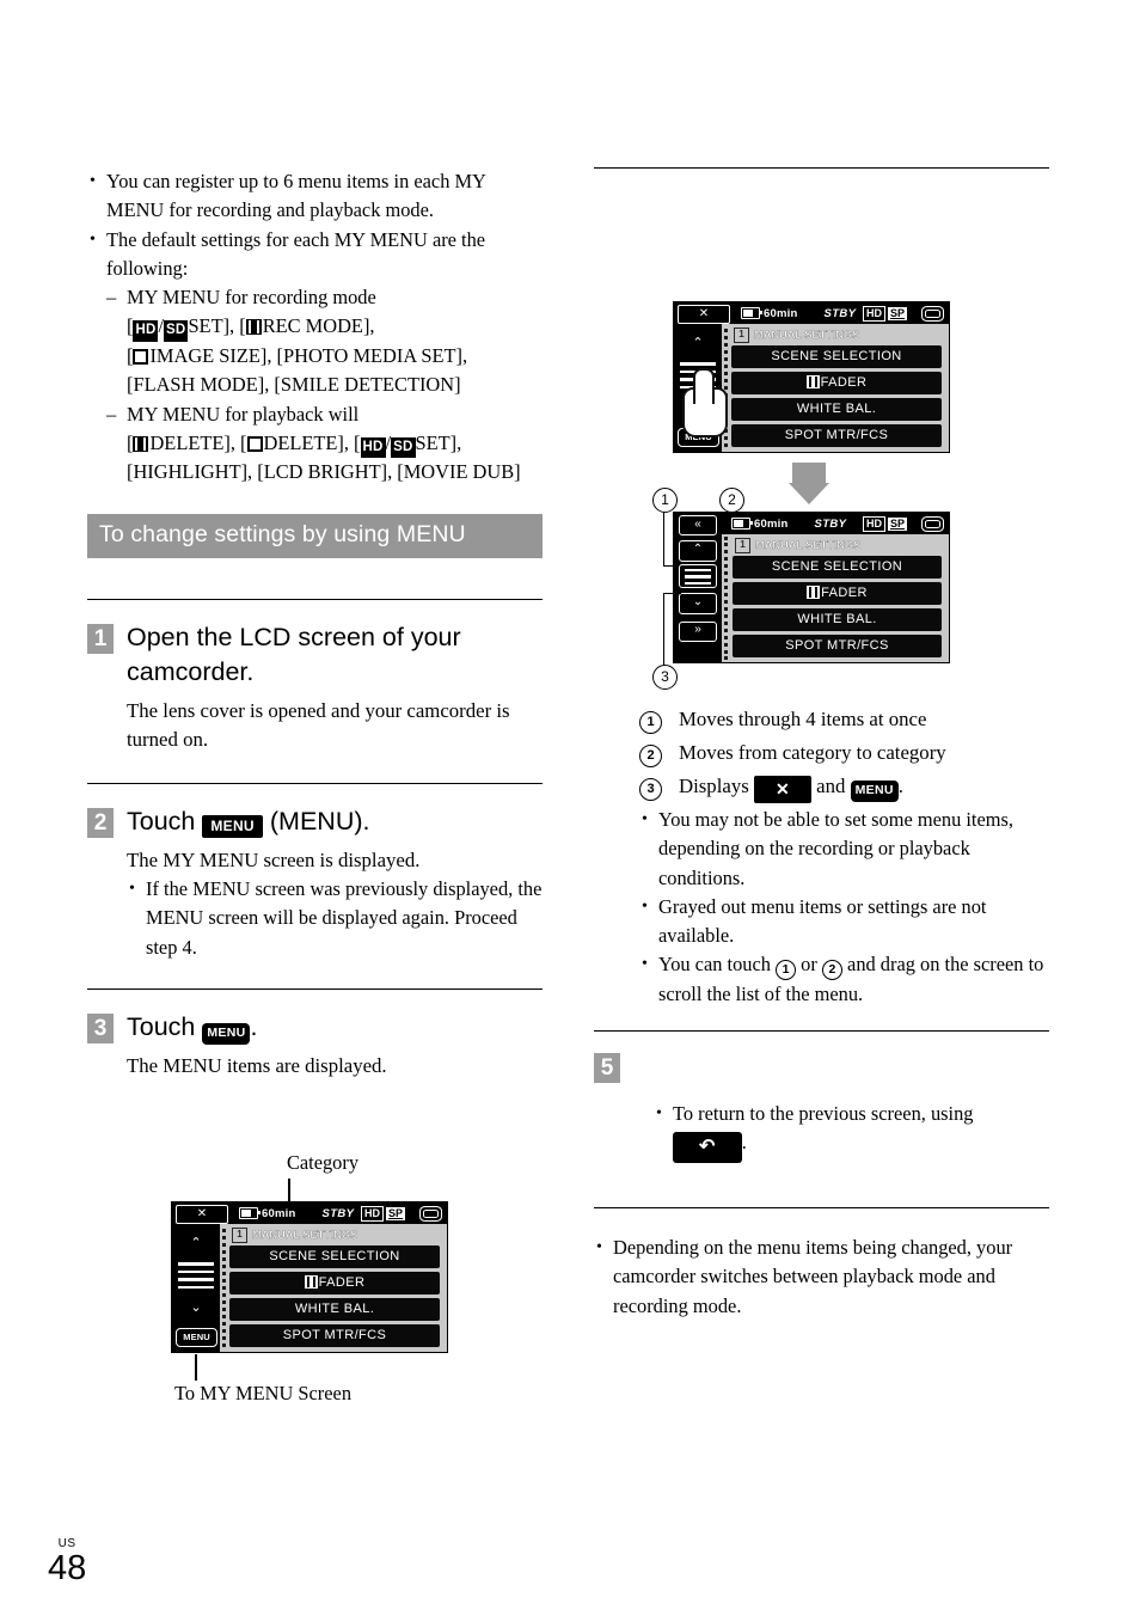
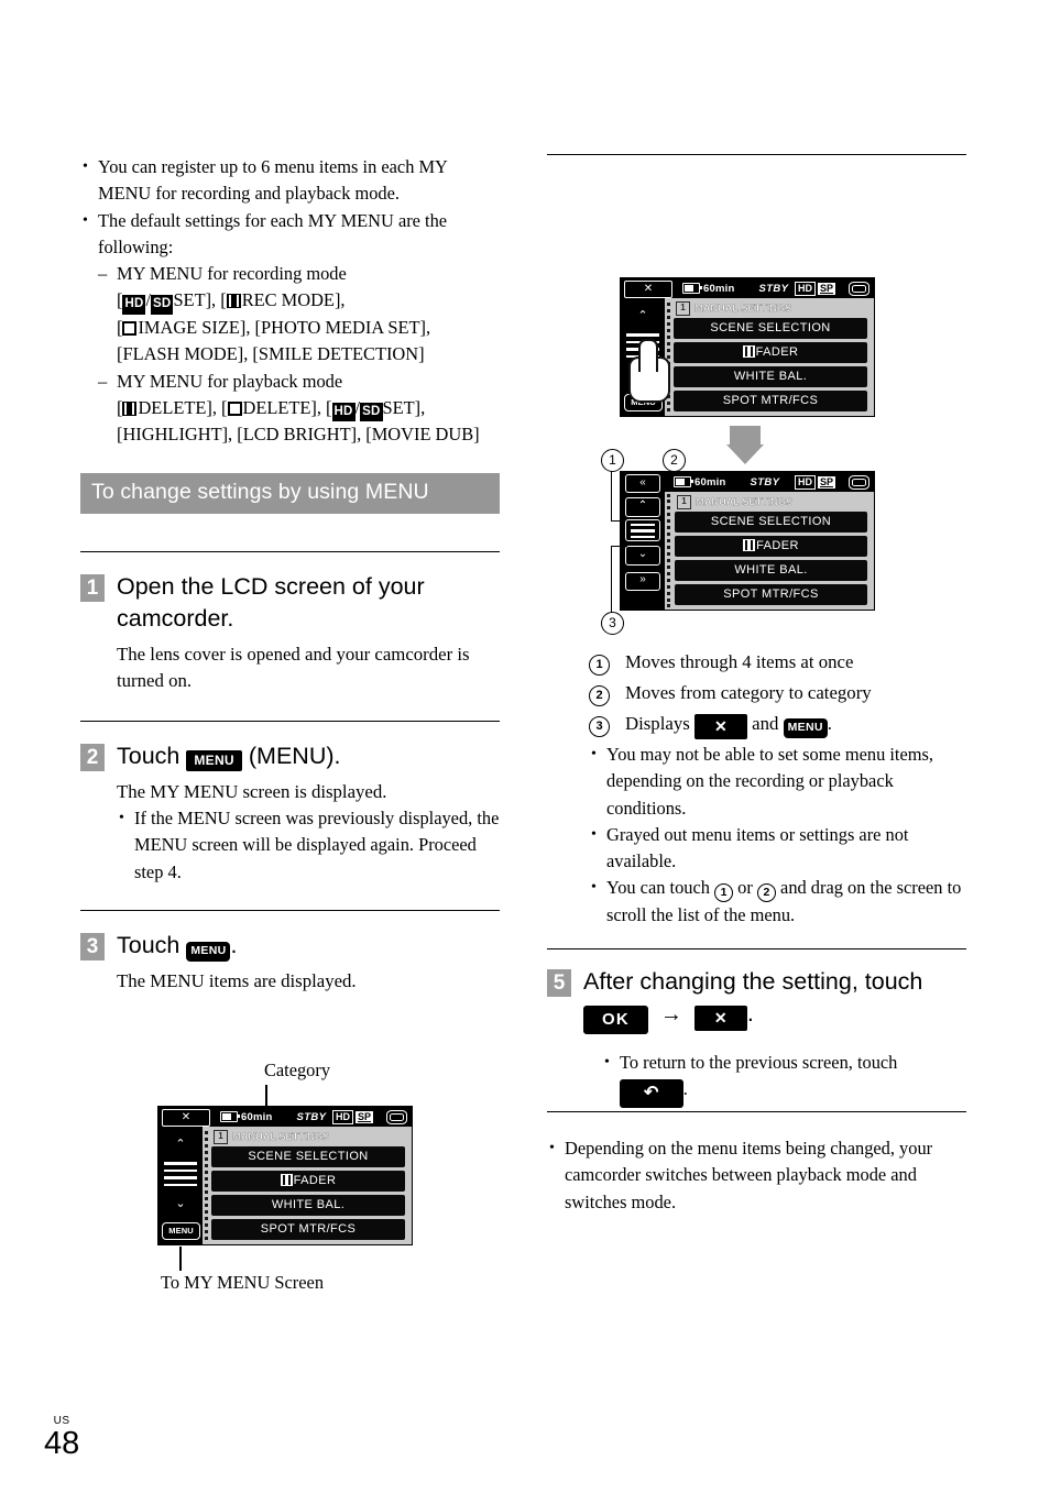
  You can register up to 6 menu items in each MY MENU for recording and playback mode.
  The default settings for each MY MENU are the following:
  MY MENU for recording mode
  [ HD / SD SET], [ REC MODE],
  [ IMAGE SIZE], [PHOTO MEDIA SET],
  [FLASH MODE], [SMILE DETECTION]
- MY MENU for playback will
+ MY MENU for playback mode
  [ DELETE], [ DELETE], [ HD / SD SET],
  [HIGHLIGHT], [LCD BRIGHT], [MOVIE DUB]
  To change settings by using MENU
  1
  Open the LCD screen of your camcorder.
  The lens cover is opened and your camcorder is turned on.
  2
  Touch MENU (MENU).
  The MY MENU screen is displayed.
  If the MENU screen was previously displayed, the MENU screen will be displayed again. Proceed step 4.
  3
  Touch MENU .
  The MENU items are displayed.
  Category
  ✕
  60min
  STBY
  HD
  SP
  ⌃
  ⌄
  MENU
  1
  MANUAL SETTINGS
  SCENE SELECTION
  FADER
  WHITE BAL.
  SPOT MTR/FCS
  To MY MENU Screen
  ✕
  60min
  STBY
  HD
  SP
  ⌃
  1
  MANUAL SETTINGS
  SCENE SELECTION
  FADER
  WHITE BAL.
  SPOT MTR/FCS
  60min
  STBY
  HD
  SP
  «
  ⌃
  ⌄
  »
  1
  MANUAL SETTINGS
  SCENE SELECTION
  FADER
  WHITE BAL.
  SPOT MTR/FCS
  1
  2
  3
  1
  Moves through 4 items at once
  2
  Moves from category to category
  3
  Displays ✕ and MENU .
  You may not be able to set some menu items, depending on the recording or playback conditions.
  Grayed out menu items or settings are not available.
  You can touch 1 or 2 and drag on the screen to scroll the list of the menu.
  5
+ After changing the setting, touch
+ OK → ✕ .
- To return to the previous screen, using
+ To return to the previous screen, touch
  ↶ .
- Depending on the menu items being changed, your camcorder switches between playback mode and recording mode.
+ Depending on the menu items being changed, your camcorder switches between playback mode and switches mode.
  US
  48
